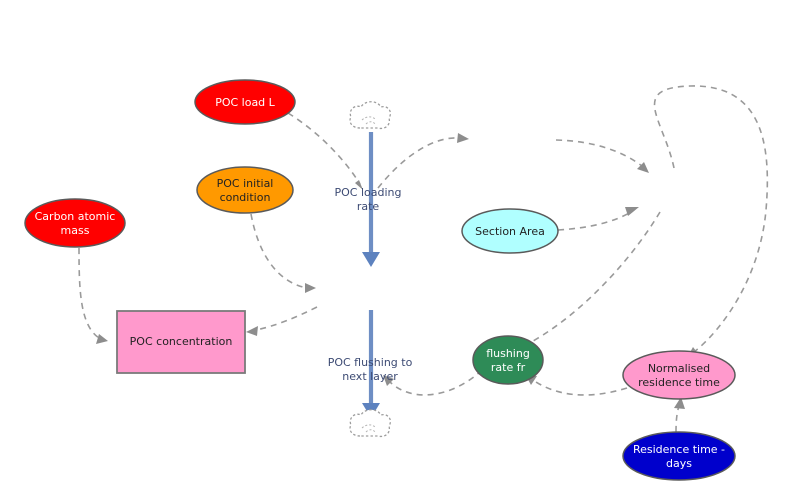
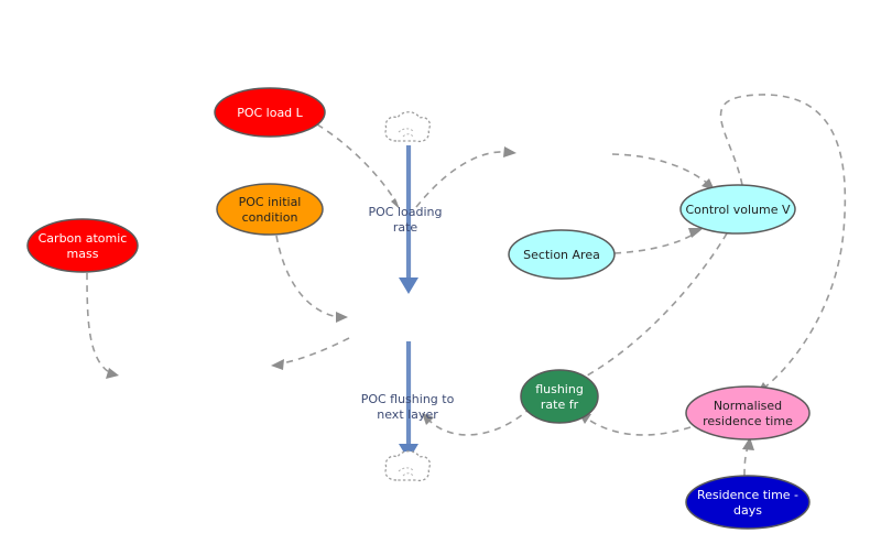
  POC load L
  POC initial
  condition
  Carbon atomic
  mass
  Section Area
+ Control volume V
  flushing
  rate fr
  Normalised
  residence time
  Residence time -
  days
- POC concentration
  POC loading
  rate
  POC flushing to
  next layer
